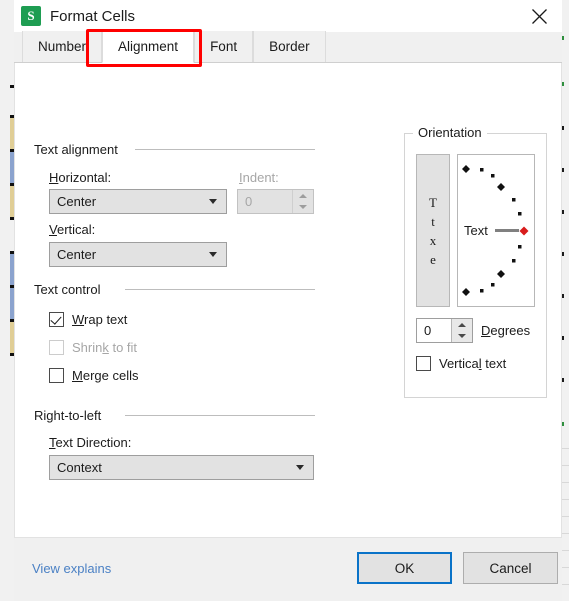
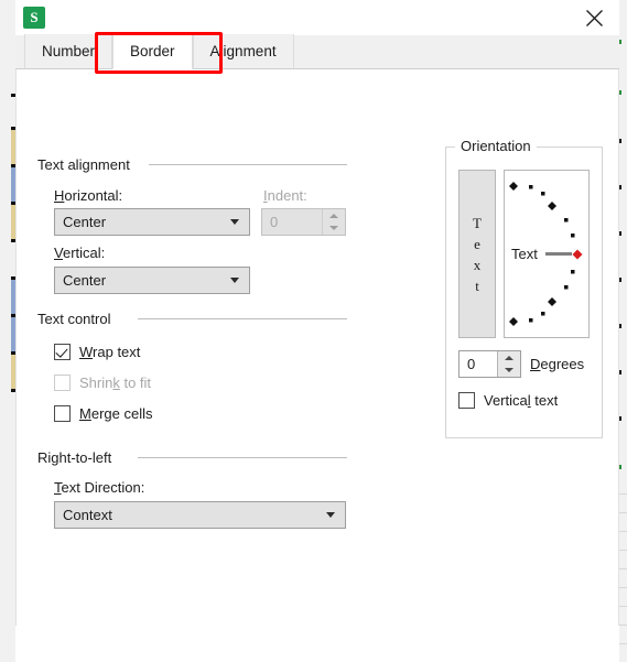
  S
- Format Cells
  Number
- Alignment
+ Border
- Font
- Border
+ Alignment
  Text alignment
  Horizontal:
  Center
  Indent:
  0
  Vertical:
  Center
  Text control
  Wrap text
  Shrink to fit
  Merge cells
  Right-to-left
  Text Direction:
  Context
  Orientation
  T
- t
+ e
  x
- e
+ t
  Text
  0
  Degrees
  Vertical text
- View explains
- OK
- Cancel
